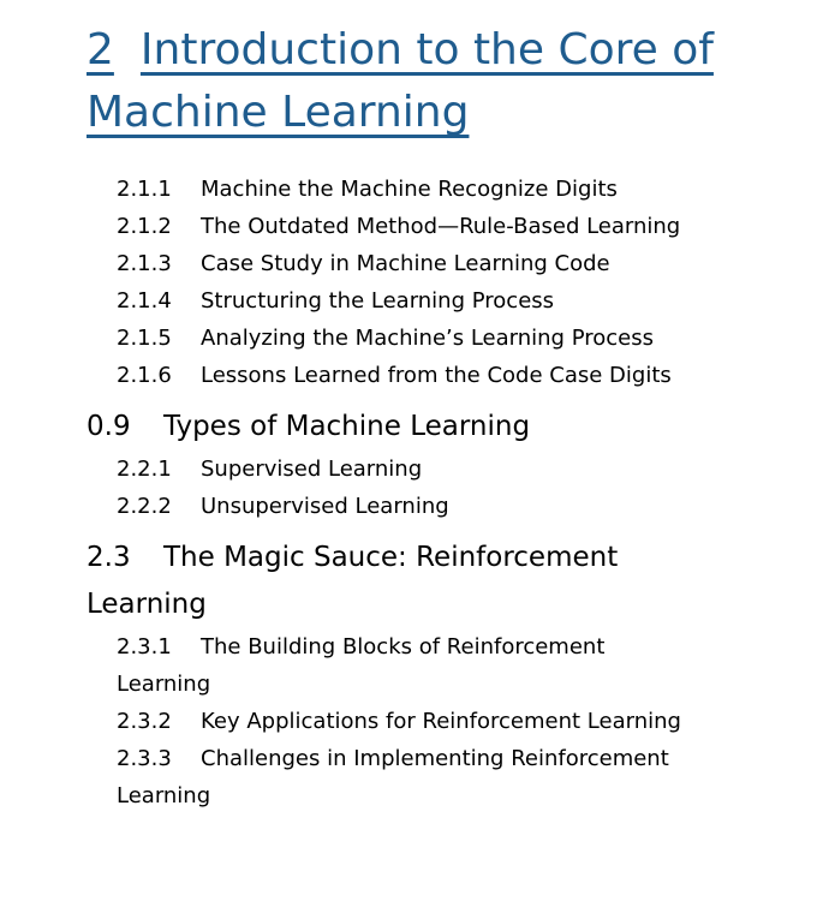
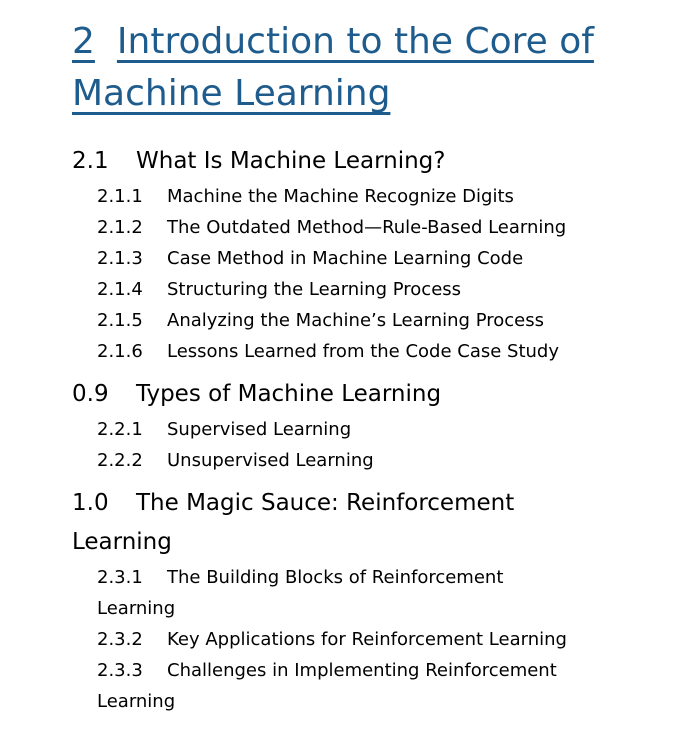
  2 Introduction to the Core of
  Machine Learning
+ 2.1 What Is Machine Learning?
  2.1.1 Machine the Machine Recognize Digits
  2.1.2 The Outdated Method—Rule-Based Learning
- 2.1.3 Case Study in Machine Learning Code
+ 2.1.3 Case Method in Machine Learning Code
  2.1.4 Structuring the Learning Process
  2.1.5 Analyzing the Machine’s Learning Process
- 2.1.6 Lessons Learned from the Code Case Digits
+ 2.1.6 Lessons Learned from the Code Case Study
  0.9 Types of Machine Learning
  2.2.1 Supervised Learning
  2.2.2 Unsupervised Learning
- 2.3 The Magic Sauce: Reinforcement
+ 1.0 The Magic Sauce: Reinforcement
  Learning
  2.3.1 The Building Blocks of Reinforcement
  Learning
  2.3.2 Key Applications for Reinforcement Learning
  2.3.3 Challenges in Implementing Reinforcement
  Learning
